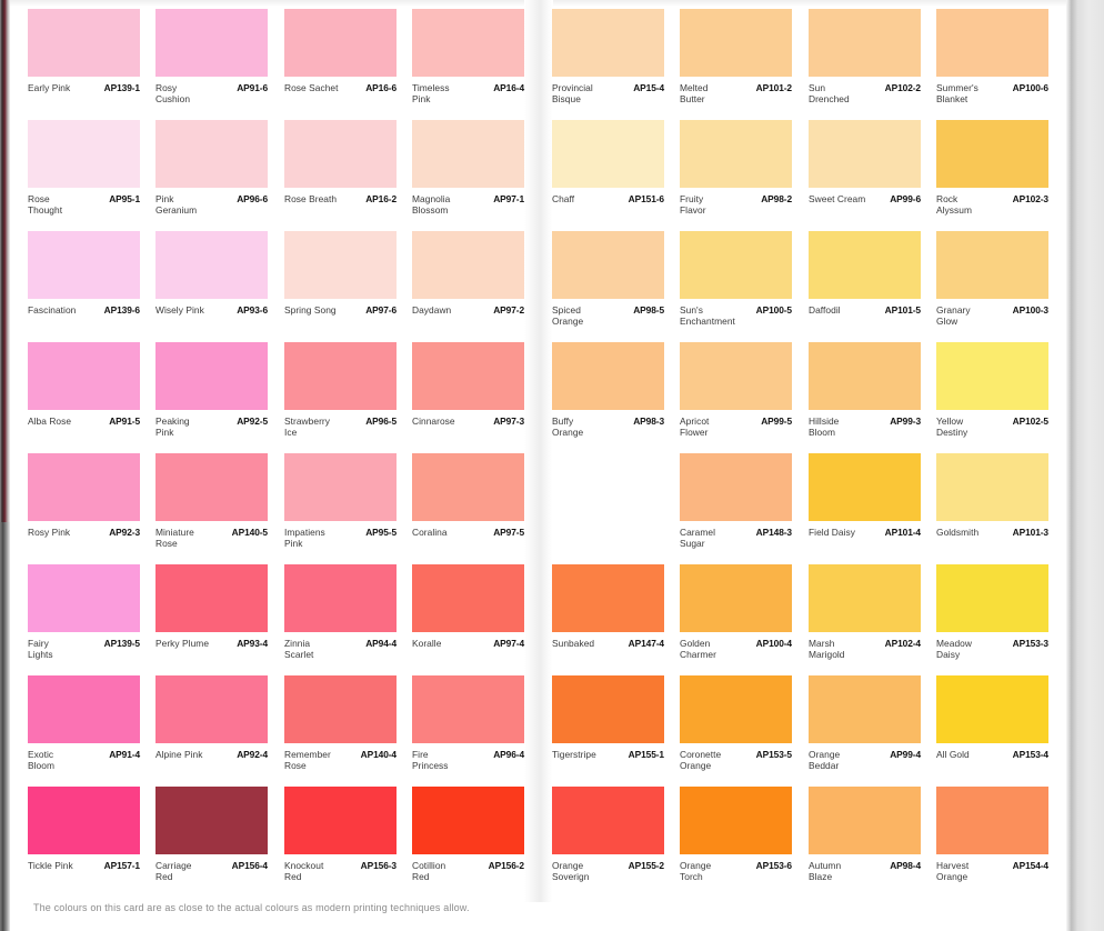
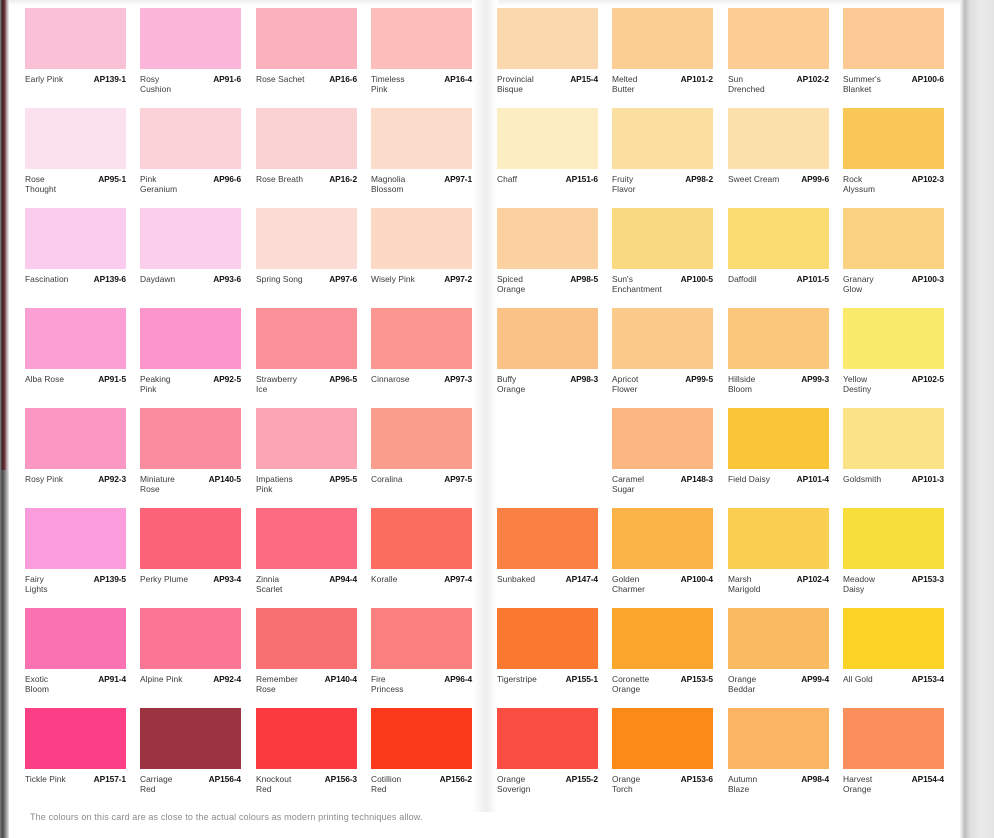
  Early Pink
  AP139-1
  Rosy
  Cushion
  AP91-6
  Rose Sachet
  AP16-6
  Timeless
  Pink
  AP16-4
  Provincial
  Bisque
  AP15-4
  Melted
  Butter
  AP101-2
  Sun
  Drenched
  AP102-2
  Summer's
  Blanket
  AP100-6
  Rose
  Thought
  AP95-1
  Pink
  Geranium
  AP96-6
  Rose Breath
  AP16-2
  Magnolia
  Blossom
  AP97-1
  Chaff
  AP151-6
  Fruity
  Flavor
  AP98-2
  Sweet Cream
  AP99-6
  Rock
  Alyssum
  AP102-3
  Fascination
  AP139-6
- Wisely Pink
+ Daydawn
  AP93-6
  Spring Song
  AP97-6
- Daydawn
+ Wisely Pink
  AP97-2
  Spiced
  Orange
  AP98-5
  Sun's
  Enchantment
  AP100-5
  Daffodil
  AP101-5
  Granary
  Glow
  AP100-3
  Alba Rose
  AP91-5
  Peaking
  Pink
  AP92-5
  Strawberry
  Ice
  AP96-5
  Cinnarose
  AP97-3
  Buffy
  Orange
  AP98-3
  Apricot
  Flower
  AP99-5
  Hillside
  Bloom
  AP99-3
  Yellow
  Destiny
  AP102-5
  Rosy Pink
  AP92-3
  Miniature
  Rose
  AP140-5
  Impatiens
  Pink
  AP95-5
  Coralina
  AP97-5
  Caramel
  Sugar
  AP148-3
  Field Daisy
  AP101-4
  Goldsmith
  AP101-3
  Fairy
  Lights
  AP139-5
  Perky Plume
  AP93-4
  Zinnia
  Scarlet
  AP94-4
  Koralle
  AP97-4
  Sunbaked
  AP147-4
  Golden
  Charmer
  AP100-4
  Marsh
  Marigold
  AP102-4
  Meadow
  Daisy
  AP153-3
  Exotic
  Bloom
  AP91-4
  Alpine Pink
  AP92-4
  Remember
  Rose
  AP140-4
  Fire
  Princess
  AP96-4
  Tigerstripe
  AP155-1
  Coronette
  Orange
  AP153-5
  Orange
  Beddar
  AP99-4
  All Gold
  AP153-4
  Tickle Pink
  AP157-1
  Carriage
  Red
  AP156-4
  Knockout
  Red
  AP156-3
  Cotillion
  Red
  AP156-2
  Orange
  Soverign
  AP155-2
  Orange
  Torch
  AP153-6
  Autumn
  Blaze
  AP98-4
  Harvest
  Orange
  AP154-4
  The colours on this card are as close to the actual colours as modern printing techniques allow.
